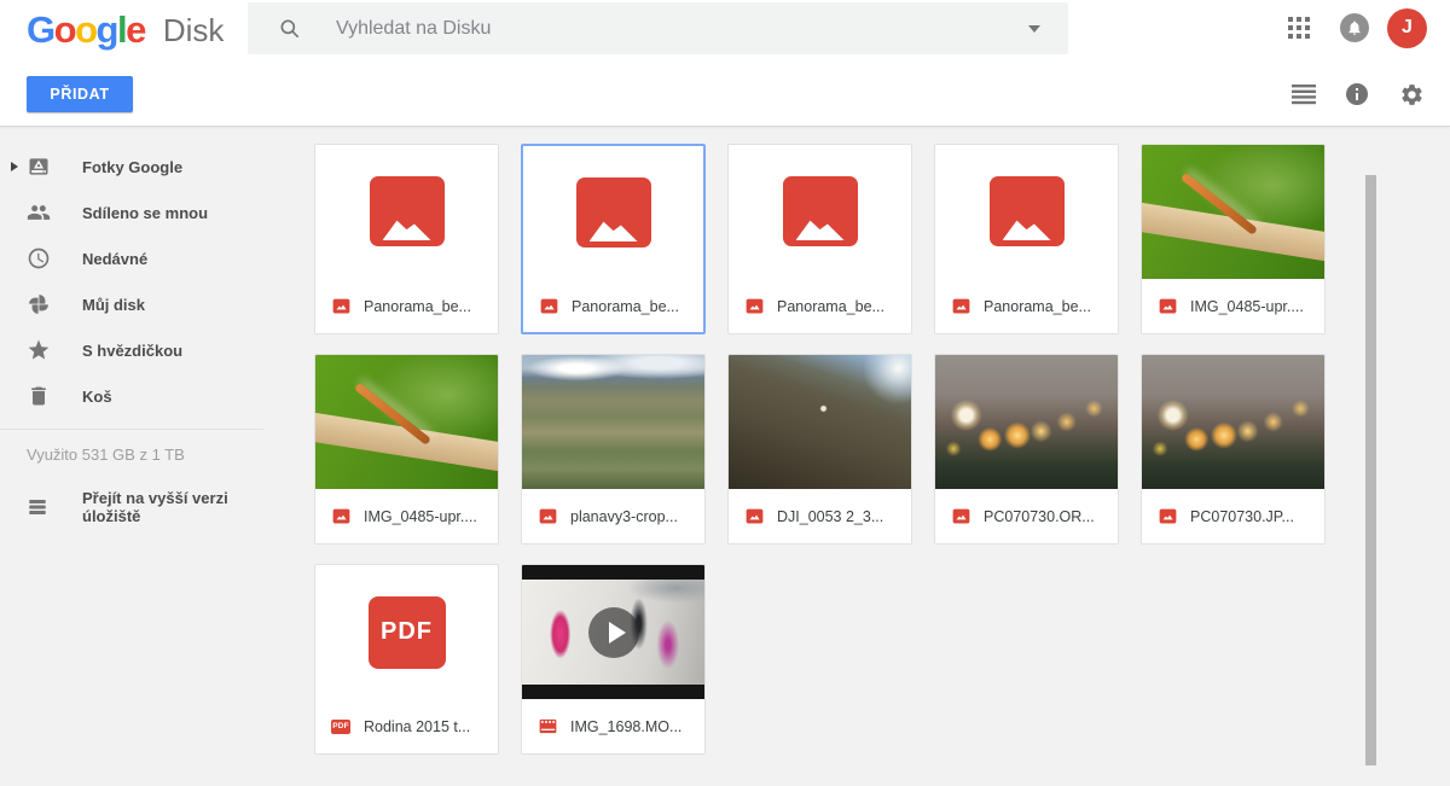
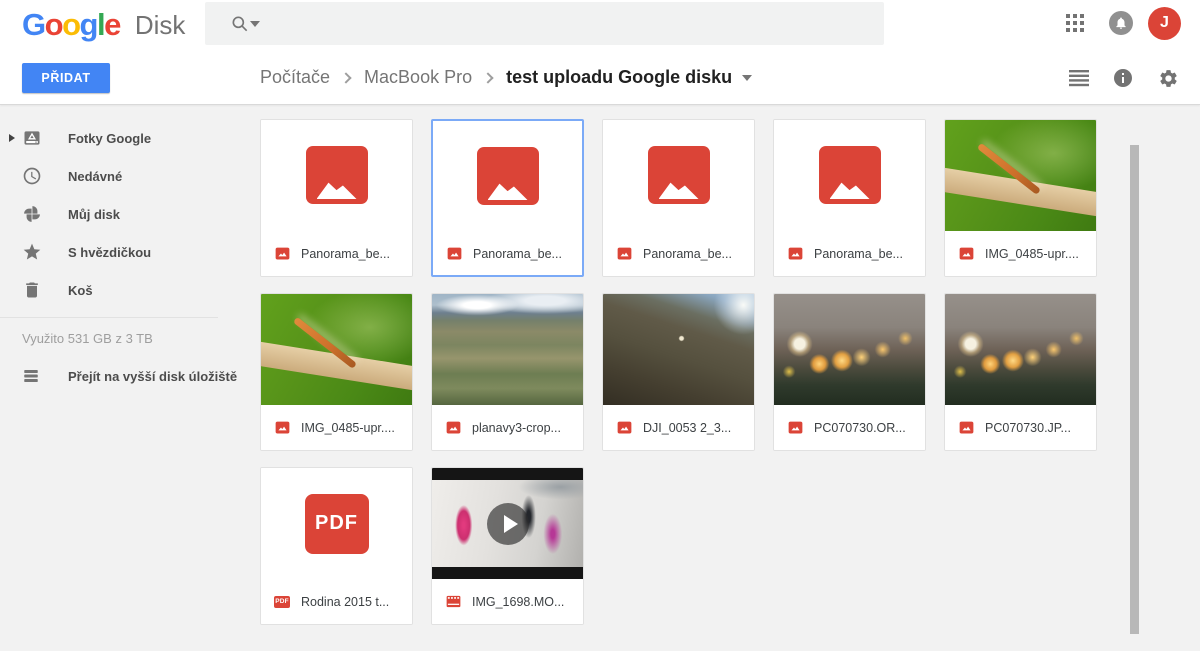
  Google
  Disk
- Vyhledat na Disku
  J
  PŘIDAT
+ Počítače
+ MacBook Pro
+ test uploadu Google disku
  Fotky Google
- Sdíleno se mnou
  Nedávné
  Můj disk
  S hvězdičkou
  Koš
- Využito 531 GB z 1 TB
+ Využito 531 GB z 3 TB
- Přejít na vyšší verzi úložiště
+ Přejít na vyšší disk úložiště
  Panorama_be...
  Panorama_be...
  Panorama_be...
  Panorama_be...
  IMG_0485-upr....
  IMG_0485-upr....
  planavy3-crop...
  DJI_0053 2_3...
  PC070730.OR...
  PC070730.JP...
  PDF
  Rodina 2015 t...
  IMG_1698.MO...
